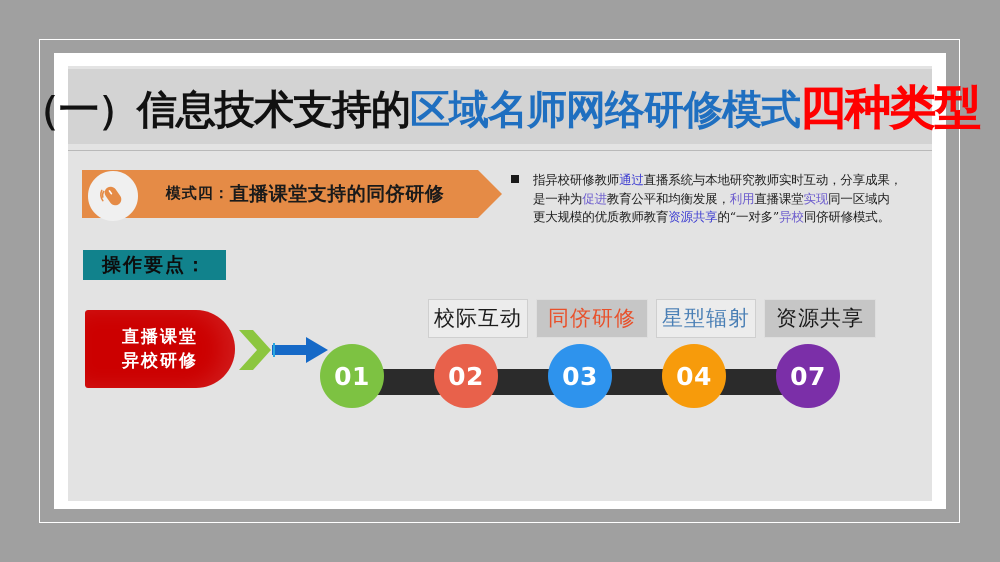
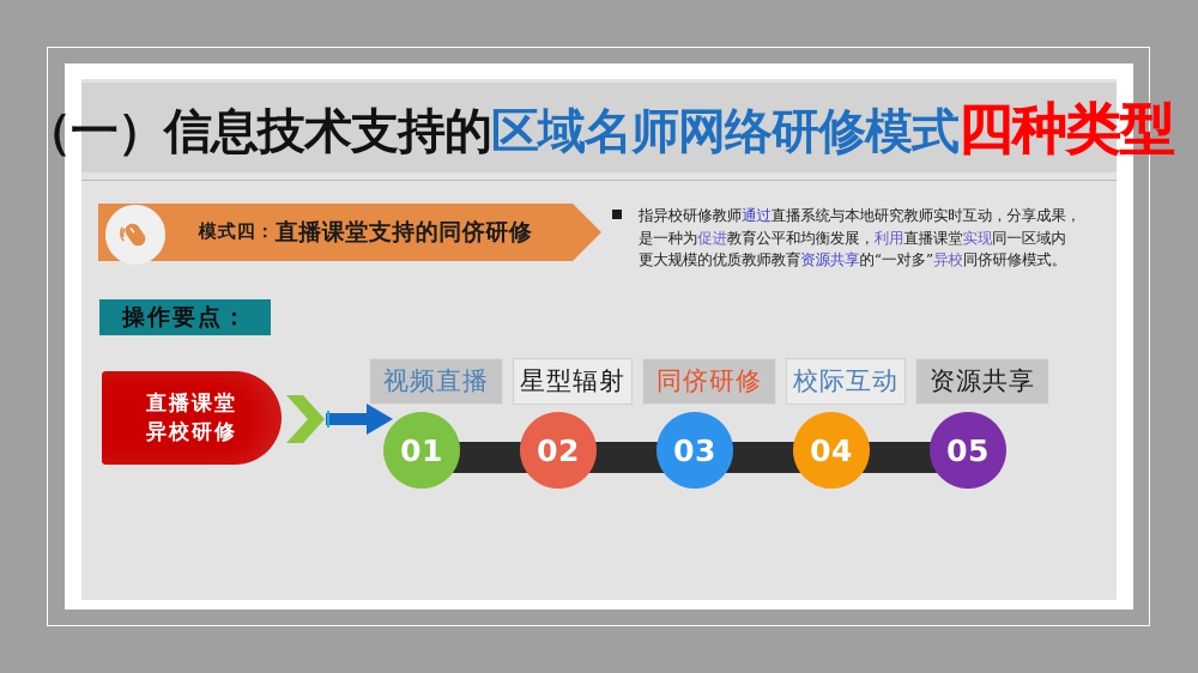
  （一）信息技术支持的区域名师网络研修模式四种类型
  模式四：
  直播课堂支持的同侪研修
  指异校研修教师通过直播系统与本地研究教师实时互动，分享成果，
  是一种为促进教育公平和均衡发展，利用直播课堂实现同一区域内
  更大规模的优质教师教育资源共享的“一对多”异校同侪研修模式。
  操作要点：
  直播课堂
  异校研修
+ 视频直播
- 校际互动
+ 星型辐射
  同侪研修
- 星型辐射
+ 校际互动
  资源共享
  01
  02
  03
  04
- 07
+ 05
